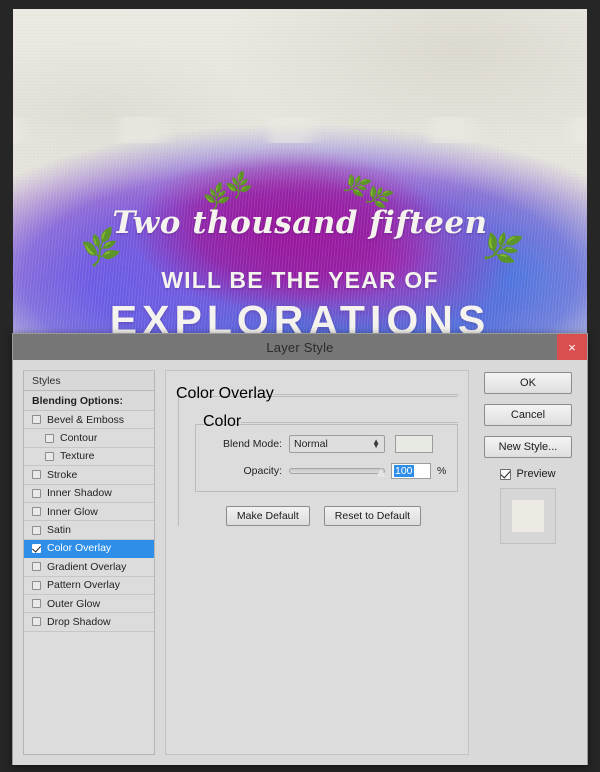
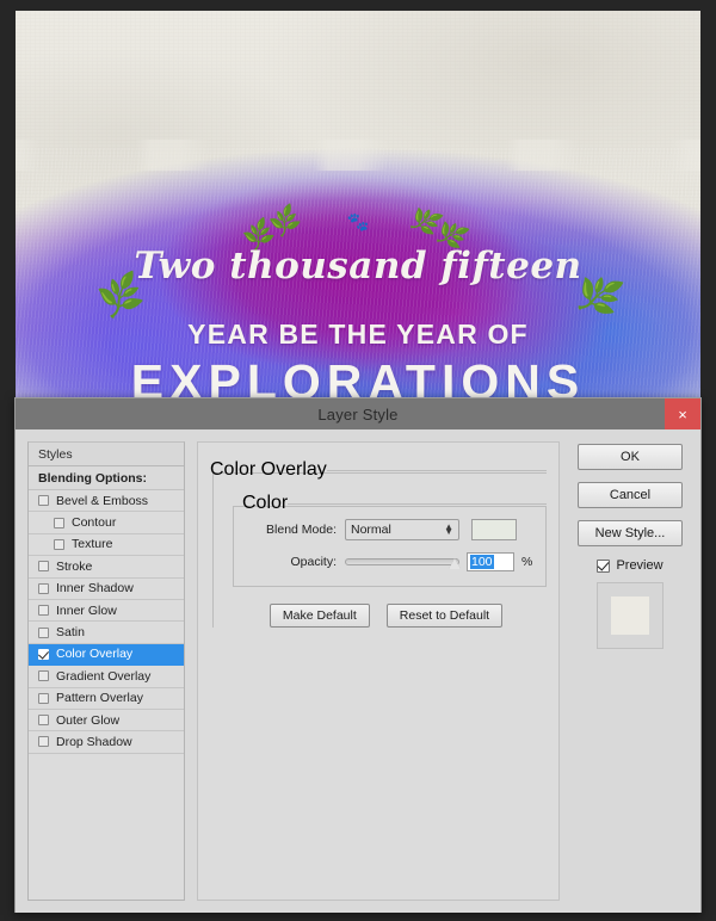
+ 🐾
  Two thousand fifteen
- WILL BE THE YEAR OF
+ YEAR BE THE YEAR OF
  EXPLORATIONS
  Layer Style
  ×
  Styles
  Bevel & Emboss
  Contour
  Texture
  Stroke
  Inner Shadow
  Inner Glow
  Satin
  Color Overlay
  Gradient Overlay
  Pattern Overlay
  Outer Glow
  Drop Shadow
  Color Overlay
  Color
  Blend Mode:
  Normal
  ▲
  ▼
  Opacity:
  100
  %
  Make Default
  Reset to Default
  OK
  Cancel
  New Style...
  Preview
